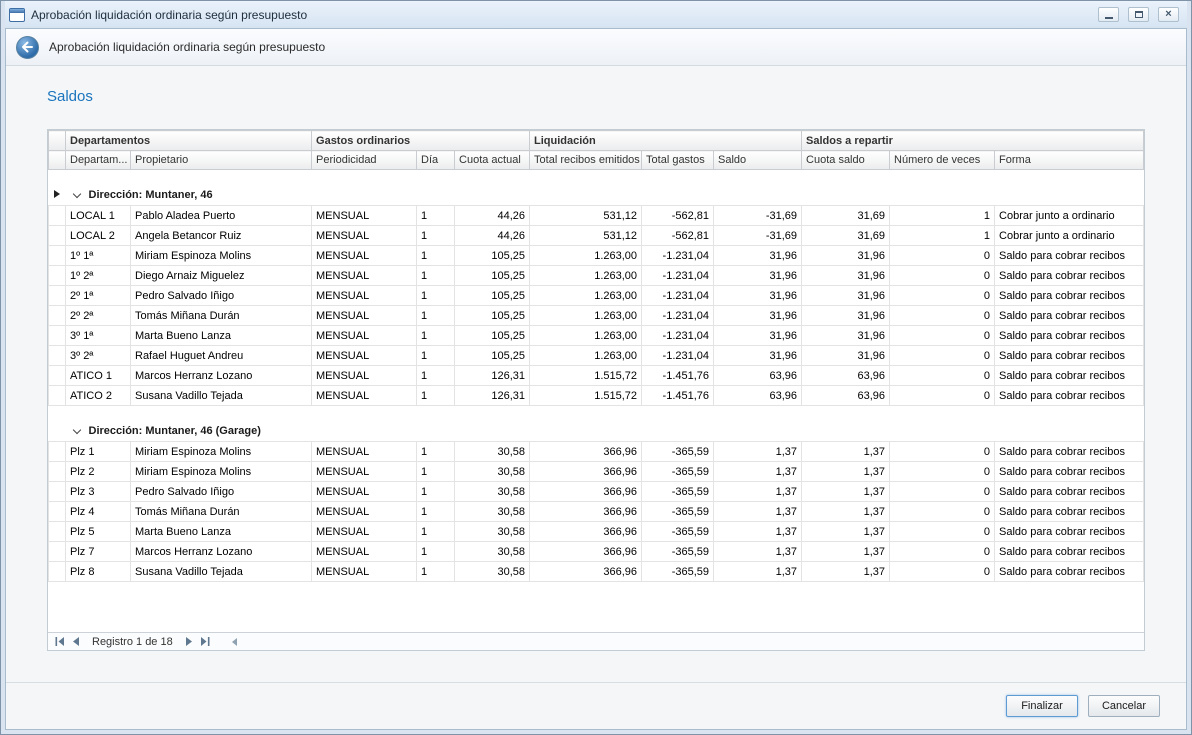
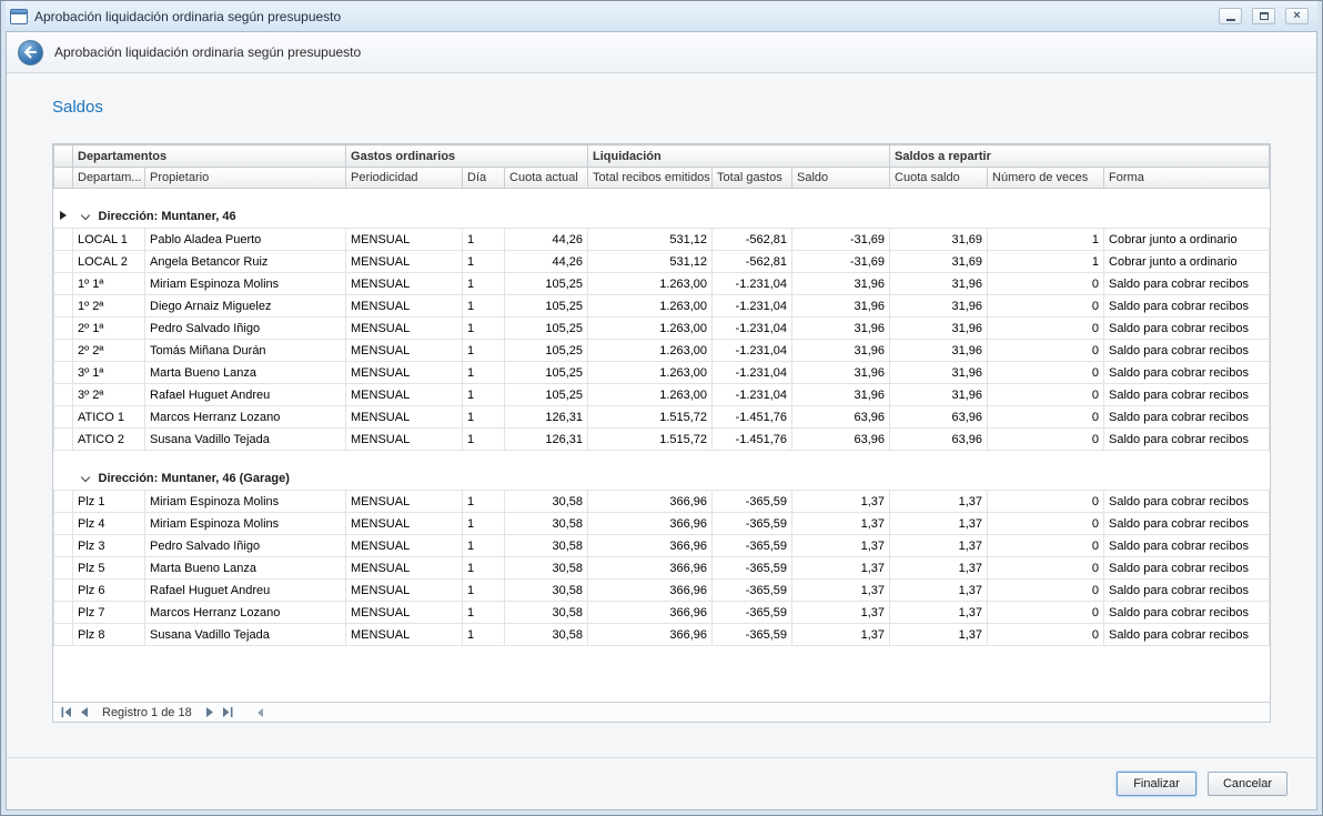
  Aprobación liquidación ordinaria según presupuesto
  ×
  Aprobación liquidación ordinaria según presupuesto
  Saldos
  	Departamentos	Gastos ordinarios	Liquidación	Saldos a repartir
  	Departam...	Propietario	Periodicidad	Día	Cuota actual	Total recibos emitidos	Total gastos	Saldo	Cuota saldo	Número de veces	Forma
  	Dirección: Muntaner, 46
  	LOCAL 1	Pablo Aladea Puerto	MENSUAL	1	44,26	531,12	-562,81	-31,69	31,69	1	Cobrar junto a ordinario
  	LOCAL 2	Angela Betancor Ruiz	MENSUAL	1	44,26	531,12	-562,81	-31,69	31,69	1	Cobrar junto a ordinario
  	1º 1ª	Miriam Espinoza Molins	MENSUAL	1	105,25	1.263,00	-1.231,04	31,96	31,96	0	Saldo para cobrar recibos
  	1º 2ª	Diego Arnaiz Miguelez	MENSUAL	1	105,25	1.263,00	-1.231,04	31,96	31,96	0	Saldo para cobrar recibos
  	2º 1ª	Pedro Salvado Iñigo	MENSUAL	1	105,25	1.263,00	-1.231,04	31,96	31,96	0	Saldo para cobrar recibos
  	2º 2ª	Tomás Miñana Durán	MENSUAL	1	105,25	1.263,00	-1.231,04	31,96	31,96	0	Saldo para cobrar recibos
  	3º 1ª	Marta Bueno Lanza	MENSUAL	1	105,25	1.263,00	-1.231,04	31,96	31,96	0	Saldo para cobrar recibos
  	3º 2ª	Rafael Huguet Andreu	MENSUAL	1	105,25	1.263,00	-1.231,04	31,96	31,96	0	Saldo para cobrar recibos
  	ATICO 1	Marcos Herranz Lozano	MENSUAL	1	126,31	1.515,72	-1.451,76	63,96	63,96	0	Saldo para cobrar recibos
  	ATICO 2	Susana Vadillo Tejada	MENSUAL	1	126,31	1.515,72	-1.451,76	63,96	63,96	0	Saldo para cobrar recibos
  	Dirección: Muntaner, 46 (Garage)
  	Plz 1	Miriam Espinoza Molins	MENSUAL	1	30,58	366,96	-365,59	1,37	1,37	0	Saldo para cobrar recibos
- 	Plz 2	Miriam Espinoza Molins	MENSUAL	1	30,58	366,96	-365,59	1,37	1,37	0	Saldo para cobrar recibos
+ 	Plz 4	Miriam Espinoza Molins	MENSUAL	1	30,58	366,96	-365,59	1,37	1,37	0	Saldo para cobrar recibos
  	Plz 3	Pedro Salvado Iñigo	MENSUAL	1	30,58	366,96	-365,59	1,37	1,37	0	Saldo para cobrar recibos
- 	Plz 4	Tomás Miñana Durán	MENSUAL	1	30,58	366,96	-365,59	1,37	1,37	0	Saldo para cobrar recibos
  	Plz 5	Marta Bueno Lanza	MENSUAL	1	30,58	366,96	-365,59	1,37	1,37	0	Saldo para cobrar recibos
+ 	Plz 6	Rafael Huguet Andreu	MENSUAL	1	30,58	366,96	-365,59	1,37	1,37	0	Saldo para cobrar recibos
  	Plz 7	Marcos Herranz Lozano	MENSUAL	1	30,58	366,96	-365,59	1,37	1,37	0	Saldo para cobrar recibos
  	Plz 8	Susana Vadillo Tejada	MENSUAL	1	30,58	366,96	-365,59	1,37	1,37	0	Saldo para cobrar recibos
  Registro 1 de 18
  Finalizar
  Cancelar
